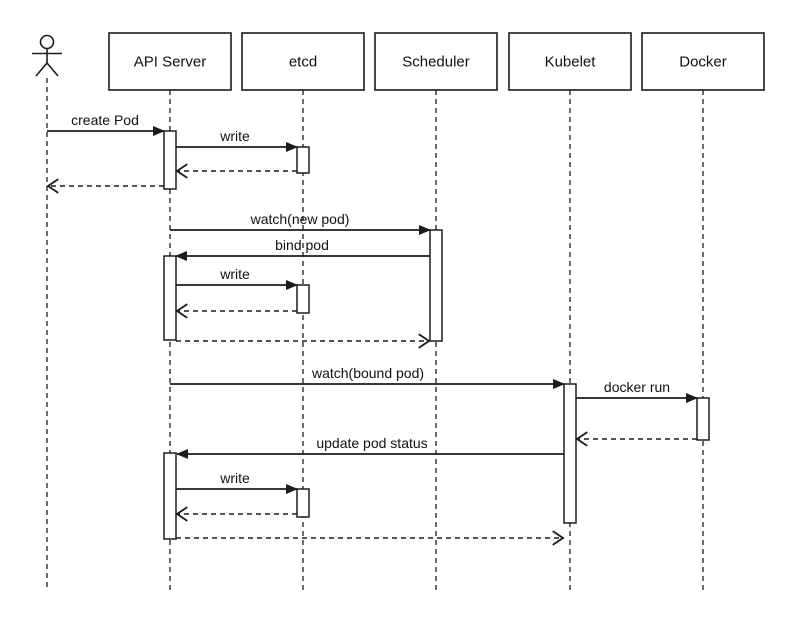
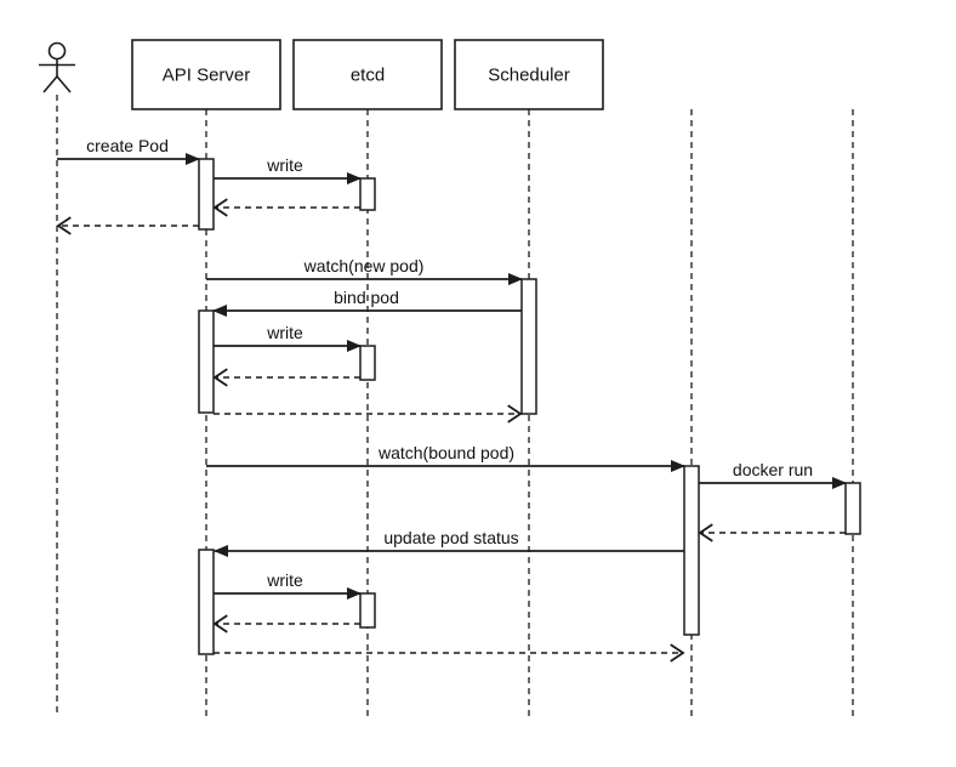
  API Server
  etcd
  Scheduler
- Kubelet
- Docker
  create Pod
  write
  watch(new pod)
  bind pod
  write
  watch(bound pod)
  docker run
  update pod status
  write
